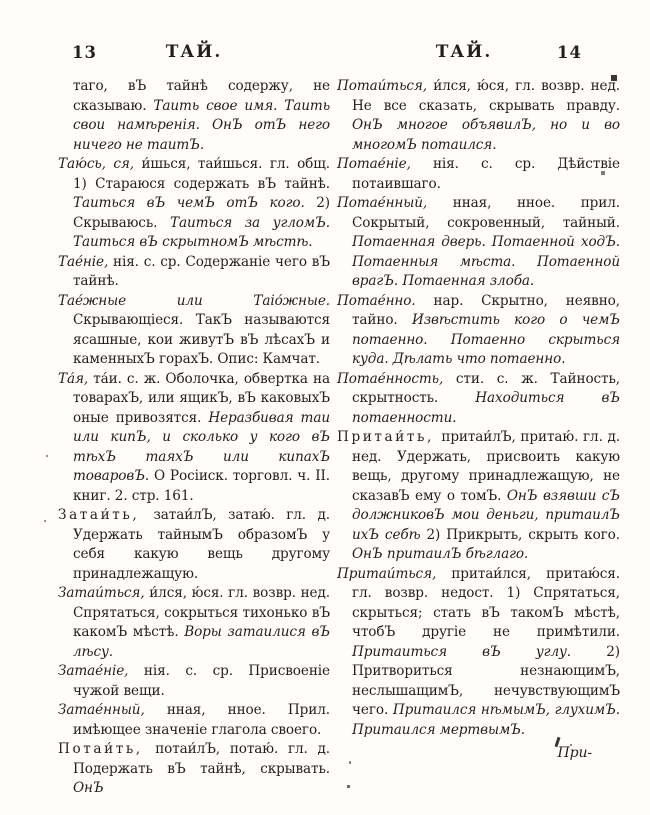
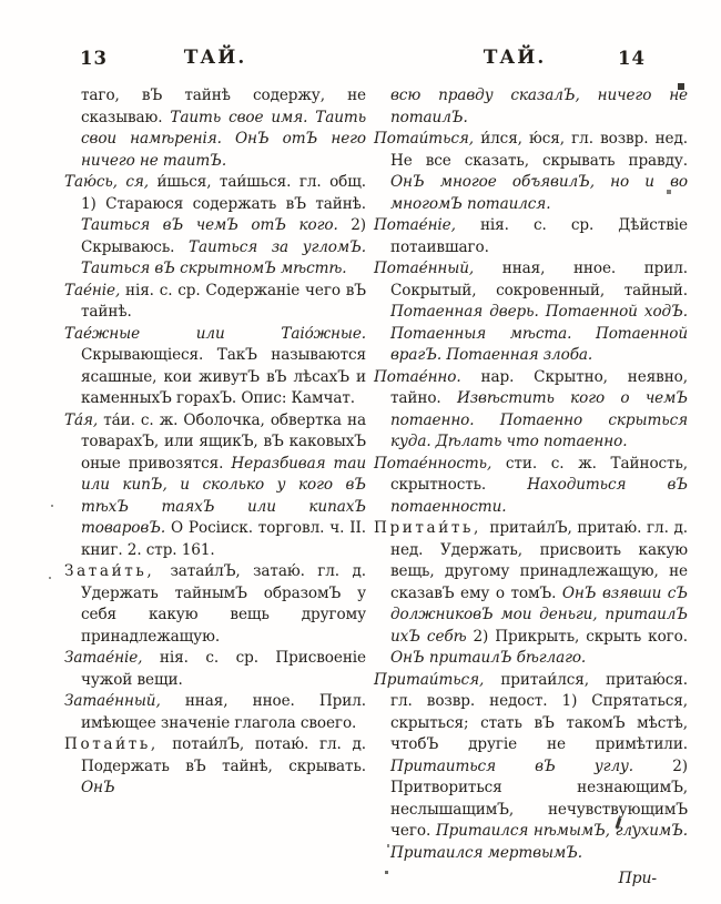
  13
  ТАЙ.
  ТАЙ.
  14
  таго, вЪ тайнѣ содержу, не сказываю. Таить свое имя. Таить свои намѣренія. ОнЪ отЪ него ничего не таитЪ.
  Таю́сь, ся, и́шься, таи́шься. гл. общ. 1) Стараюся содержать вЪ тайнѣ. Таиться вЪ чемЪ отЪ кого. 2) Скрываюсь. Таиться за угломЪ. Таиться вЪ скрытномЪ мѣстѣ.
  Тае́ніе, нія. с. ср. Содержаніе чего вЪ тайнѣ.
  Тае́жные или Таіо́жные. Скрывающіеся. ТакЪ называются ясашные, кои живутЪ вЪ лѣсахЪ и каменныхЪ горахЪ. Опис: Камчат.
  Та́я, та́и. с. ж. Оболочка, обвертка на товарахЪ, или ящикЪ, вЪ каковыхЪ оные привозятся. Неразбивая таи или кипЪ, и сколько у кого вЪ тѣхЪ таяхЪ или кипахЪ товаровЪ. О Росіиск. торговл. ч. II. книг. 2. стр. 161.
  Затаи́ть, затаи́лЪ, затаю́. гл. д. Удержать тайнымЪ образомЪ у себя какую вещь другому принадлежащую.
- Затаи́ться, и́лся, ю́ся. гл. возвр. нед. Спрятаться, сокрыться тихонько вЪ какомЪ мѣстѣ. Воры затаилися вЪ лѣсу.
  Затае́ніе, нія. с. ср. Присвоеніе чужой вещи.
  Затае́нный, нная, нное. Прил. имѣющее значеніе глагола своего.
  Потаи́ть, потаи́лЪ, потаю́. гл. д. Подержать вЪ тайнѣ, скрывать. ОнЪ
+ всю правду сказалЪ, ничего не потаилЪ.
  Потаи́ться, и́лся, ю́ся, гл. возвр. нед. Не все сказать, скрывать правду. ОнЪ многое объявилЪ, но и во многомЪ потаился.
  Потае́ніе, нія. с. ср. Дѣйствіе потаившаго.
  Потае́нный, нная, нное. прил. Сокрытый, сокровенный, тайный. Потаенная дверь. Потаенной ходЪ. Потаенныя мѣста. Потаенной врагЪ. Потаенная злоба.
  Потае́нно. нар. Скрытно, неявно, тайно. Извѣстить кого о чемЪ потаенно. Потаенно скрыться куда. Дѣлать что потаенно.
  Потае́нность, сти. с. ж. Тайность, скрытность. Находиться вЪ потаенности.
  Притаи́ть, притаи́лЪ, притаю́. гл. д. нед. Удержать, присвоить какую вещь, другому принадлежащую, не сказавЪ ему о томЪ. ОнЪ взявши сЪ должниковЪ мои деньги, притаилЪ ихЪ себѣ 2) Прикрыть, скрыть кого. ОнЪ притаилЪ бѣглаго.
  Притаи́ться, притаи́лся, притаю́ся. гл. возвр. недост. 1) Спрятаться, скрыться; стать вЪ такомЪ мѣстѣ, чтобЪ другіе не примѣтили. Притаиться вЪ углу. 2) Притвориться незнающимЪ, неслышащимЪ, нечувствующимЪ чего. Притаился нѣмымЪ, глухимЪ. Притаился мертвымЪ.
  При-
